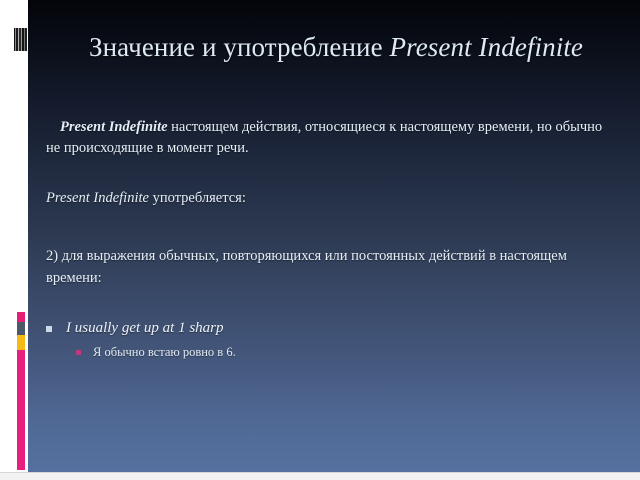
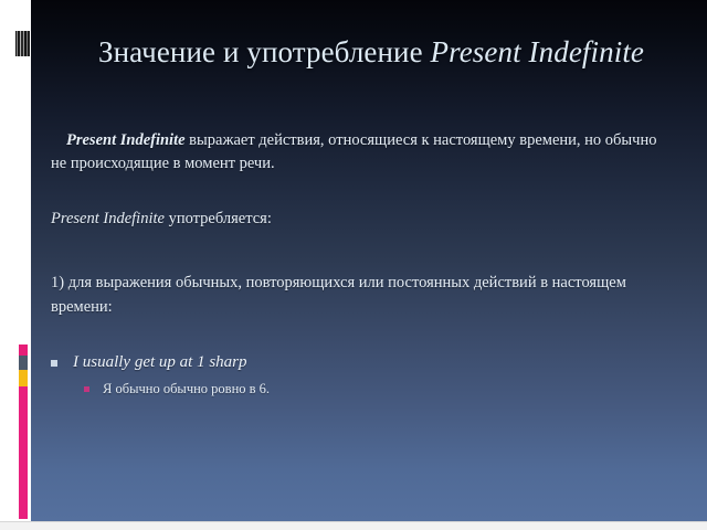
  Значение и употребление Present Indefinite
- Present Indefinite настоящем действия, относящиеся к настоящему времени, но обычно не происходящие в момент речи.
+ Present Indefinite выражает действия, относящиеся к настоящему времени, но обычно не происходящие в момент речи.
  Present Indefinite употребляется:
- 2) для выражения обычных, повторяющихся или постоянных действий в настоящем времени:
+ 1) для выражения обычных, повторяющихся или постоянных действий в настоящем времени:
  I usually get up at 1 sharp
- Я обычно встаю ровно в 6.
+ Я обычно обычно ровно в 6.
